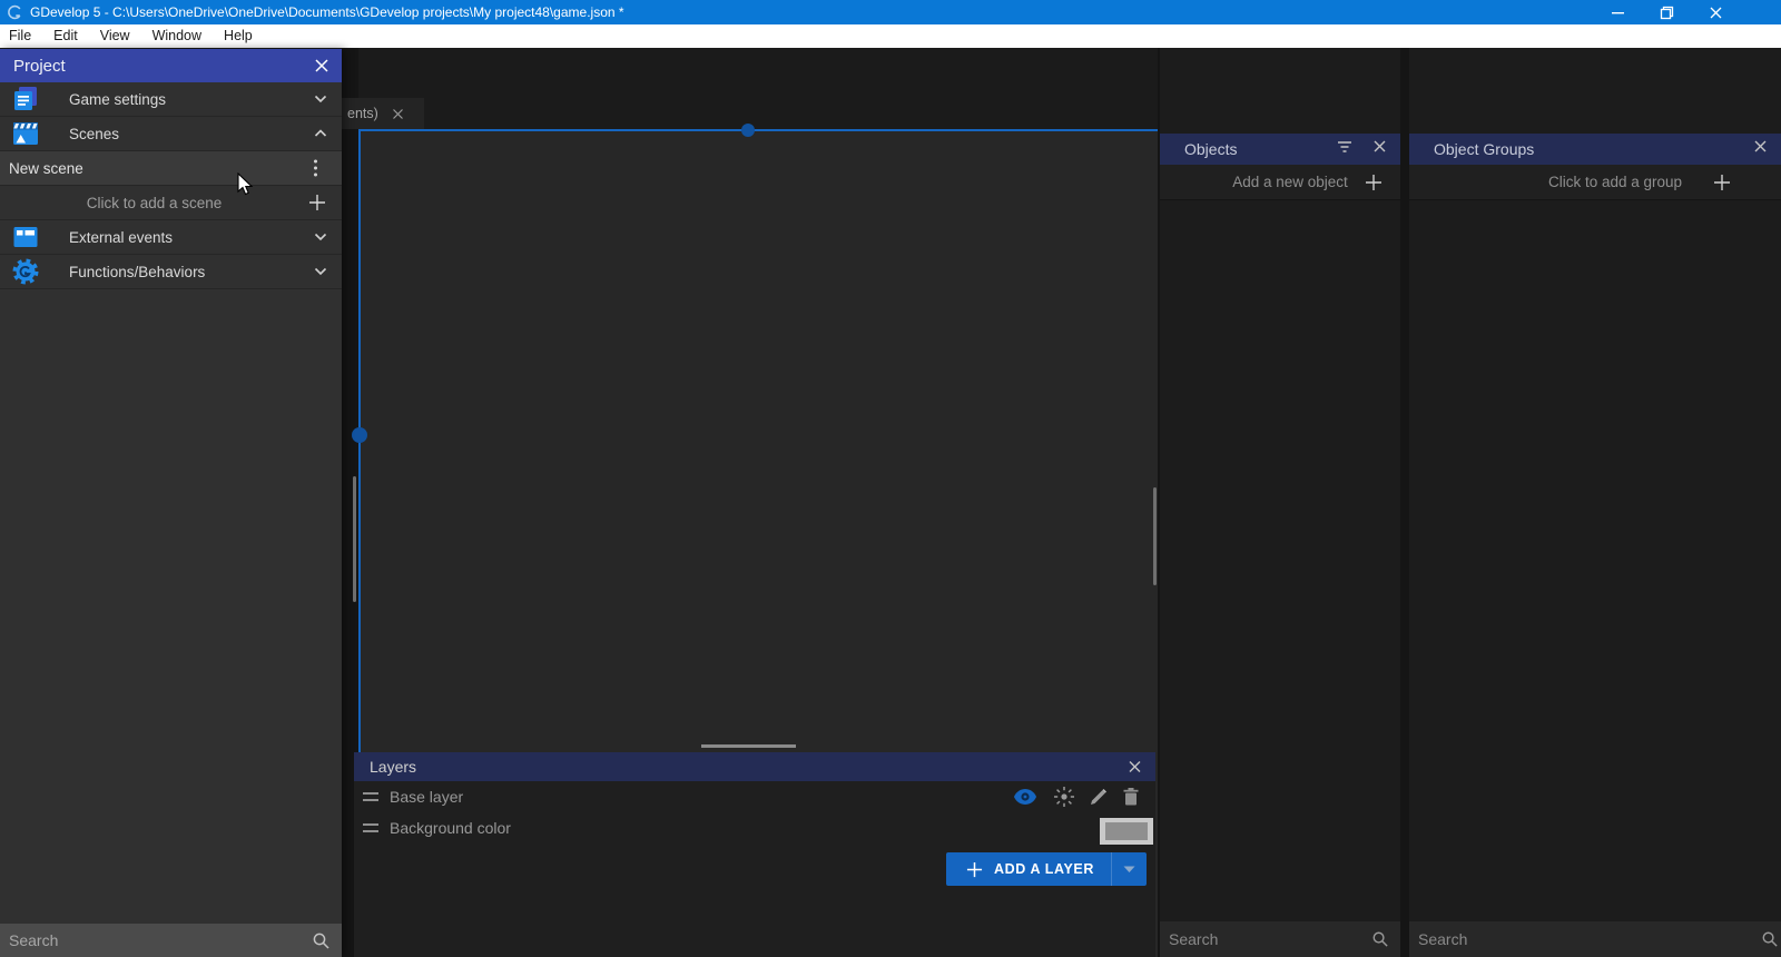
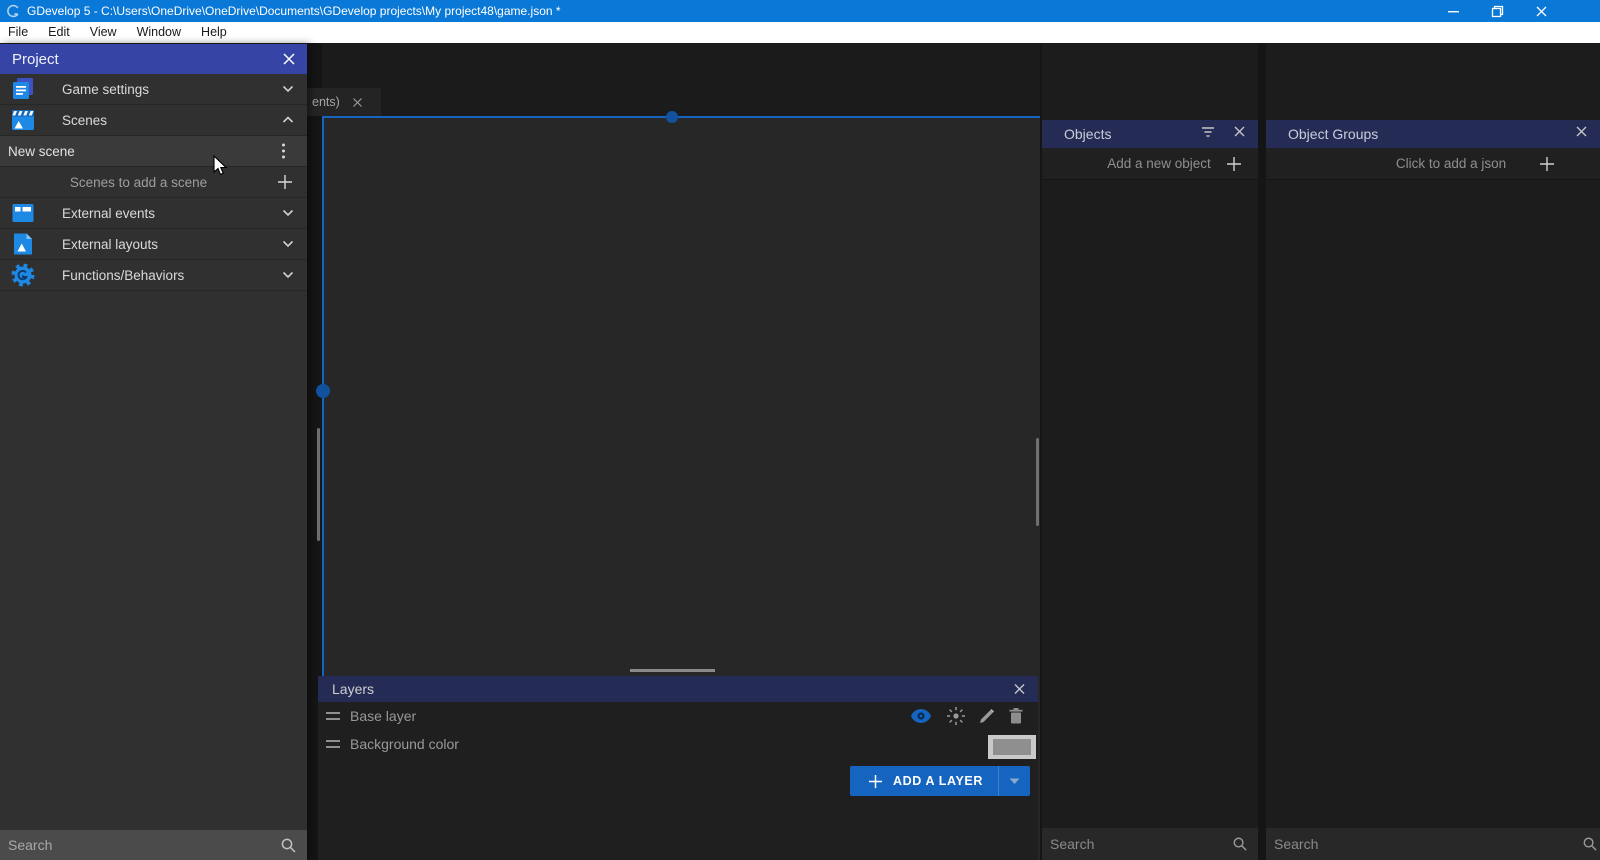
  GDevelop 5 - C:\Users\OneDrive\OneDrive\Documents\GDevelop projects\My project48\game.json *
  File
  Edit
  View
  Window
  Help
  ents)
  Project
  Game settings
  Scenes
  New scene
- Click to add a scene
+ Scenes to add a scene
  External events
+ External layouts
  Functions/Behaviors
  Search
  Objects
  Add a new object
  Search
  Object Groups
- Click to add a group
+ Click to add a json
  Search
  Layers
  Base layer
  Background color
  ADD A LAYER
